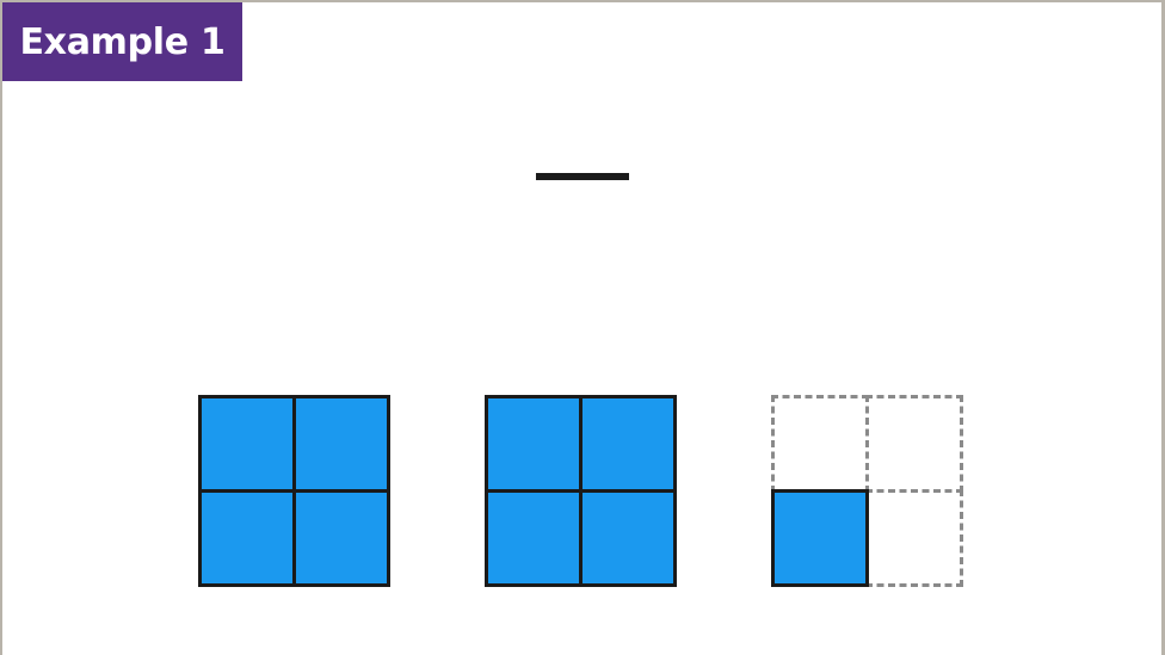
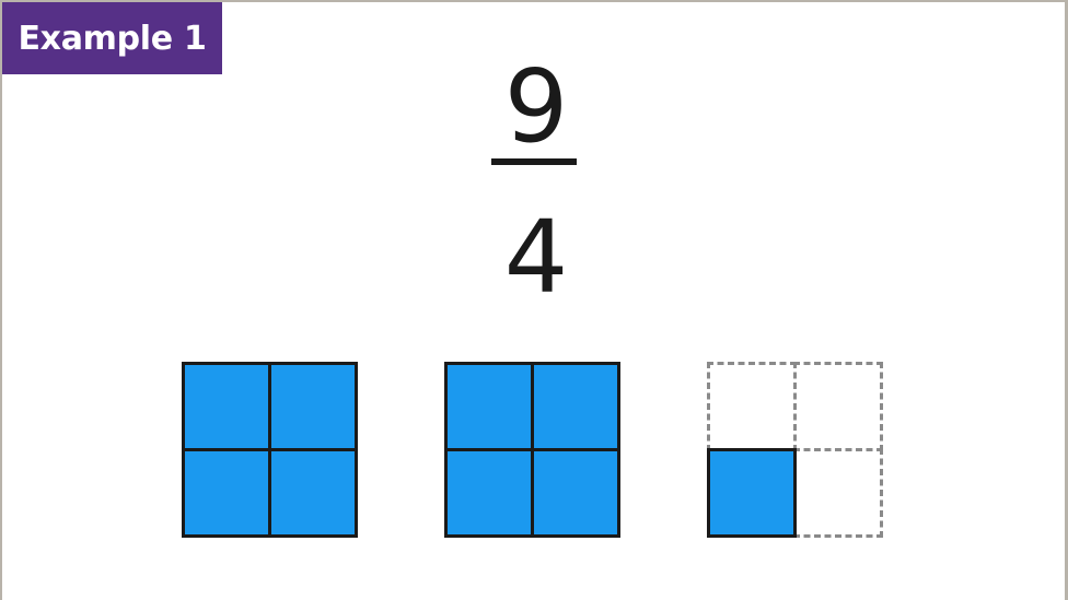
  Example 1
+ 9
+ 4
